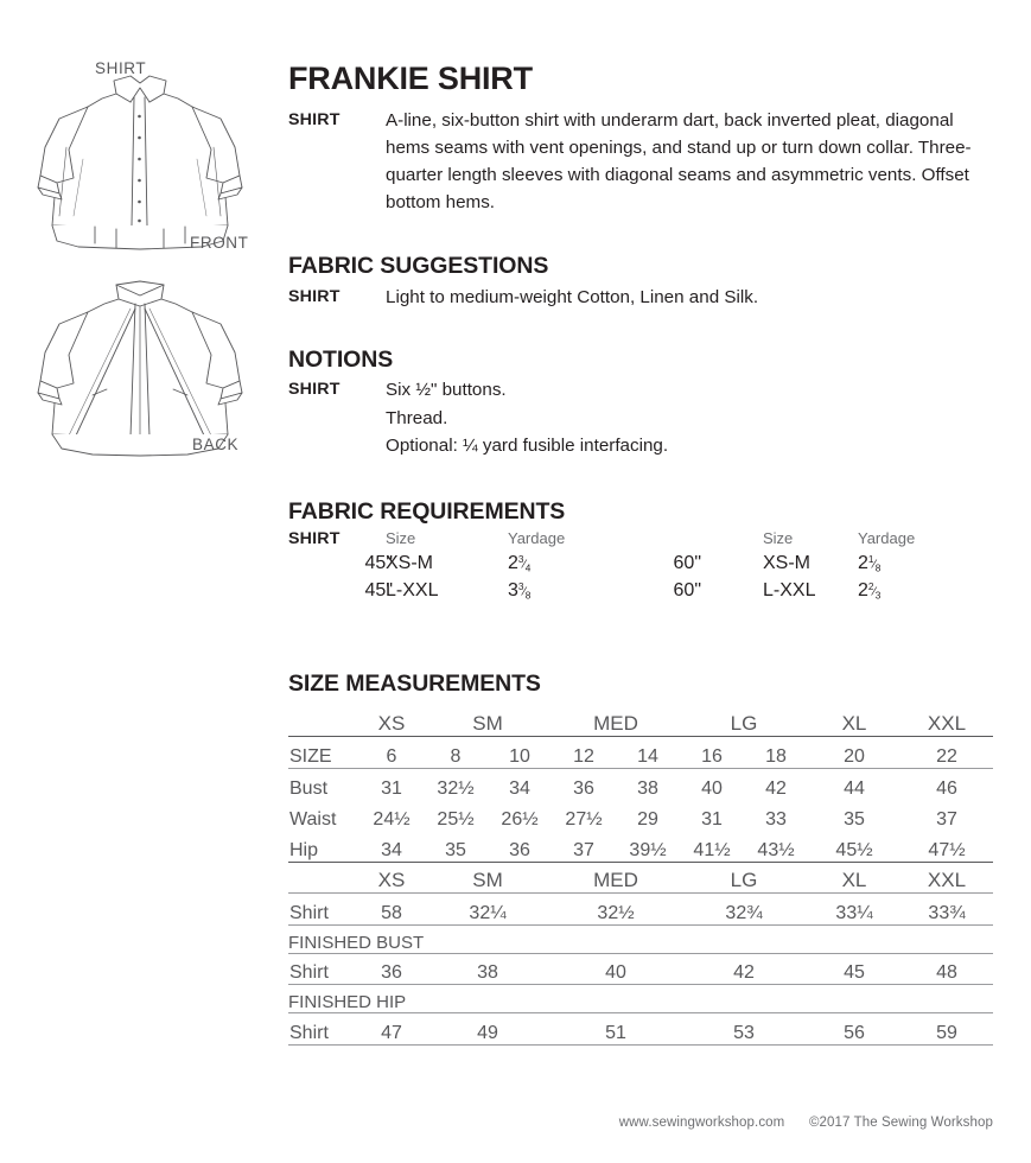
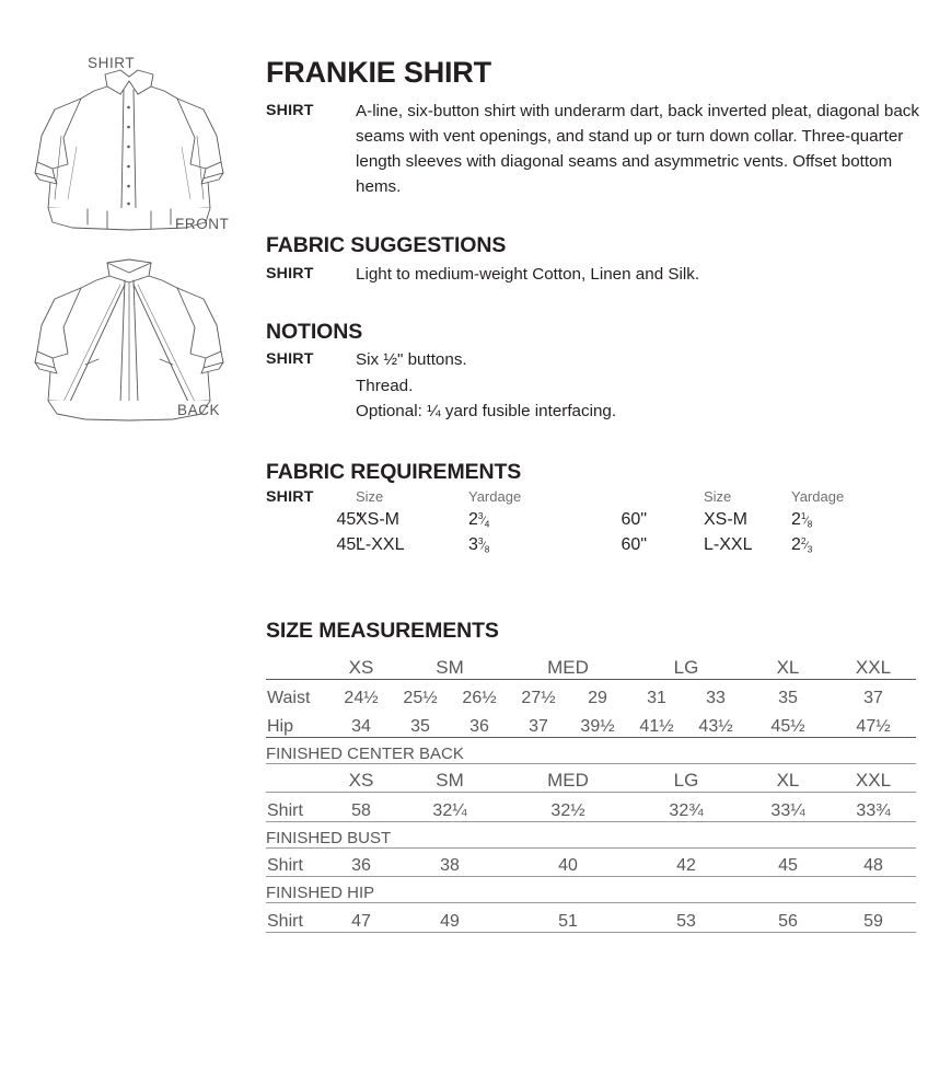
  SHIRT
  FRONT
  BACK
  FRANKIE SHIRT
  SHIRT
- A-line, six-button shirt with underarm dart, back inverted pleat, diagonal hems seams with vent openings, and stand up or turn down collar. Three-quarter length sleeves with diagonal seams and asymmetric vents. Offset bottom hems.
+ A-line, six-button shirt with underarm dart, back inverted pleat, diagonal back seams with vent openings, and stand up or turn down collar. Three-quarter length sleeves with diagonal seams and asymmetric vents. Offset bottom hems.
  FABRIC SUGGESTIONS
  SHIRT
  Light to medium-weight Cotton, Linen and Silk.
  NOTIONS
  SHIRT
  Six ½" buttons.
  Thread.
  Optional: ¼ yard fusible interfacing.
  FABRIC REQUIREMENTS
  SHIRT
  Size
  Yardage
  Size
  Yardage
  45"
  XS-M
  23⁄4
  45"
  L-XXL
  33⁄8
  60"
  XS-M
  21⁄8
  60"
  L-XXL
  22⁄3
  SIZE MEASUREMENTS
  	XS	SM	MED	LG	XL	XXL
- SIZE	6	8	10	12	14	16	18	20	22
- Bust	31	32½	34	36	38	40	42	44	46
  Waist	24½	25½	26½	27½	29	31	33	35	37
  Hip	34	35	36	37	39½	41½	43½	45½	47½
+ FINISHED CENTER BACK
  	XS	SM	MED	LG	XL	XXL
  Shirt	58	32¼	32½	32¾	33¼	33¾
  FINISHED BUST
  Shirt	36	38	40	42	45	48
  FINISHED HIP
  Shirt	47	49	51	53	56	59
- www.sewingworkshop.com ©2017 The Sewing Workshop
